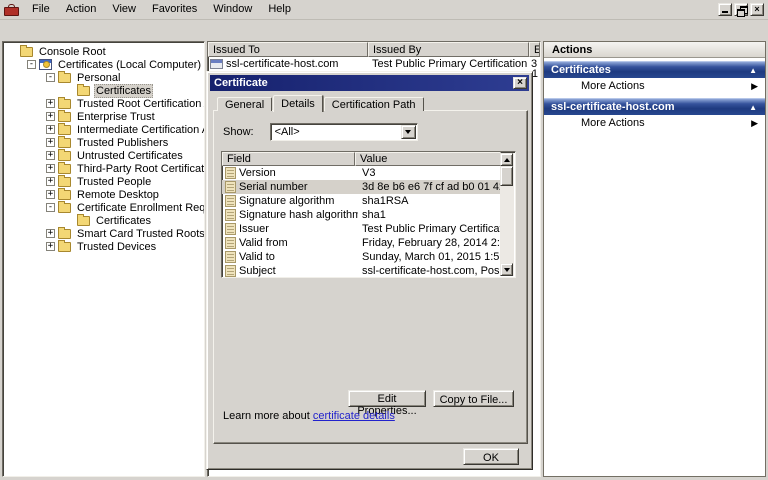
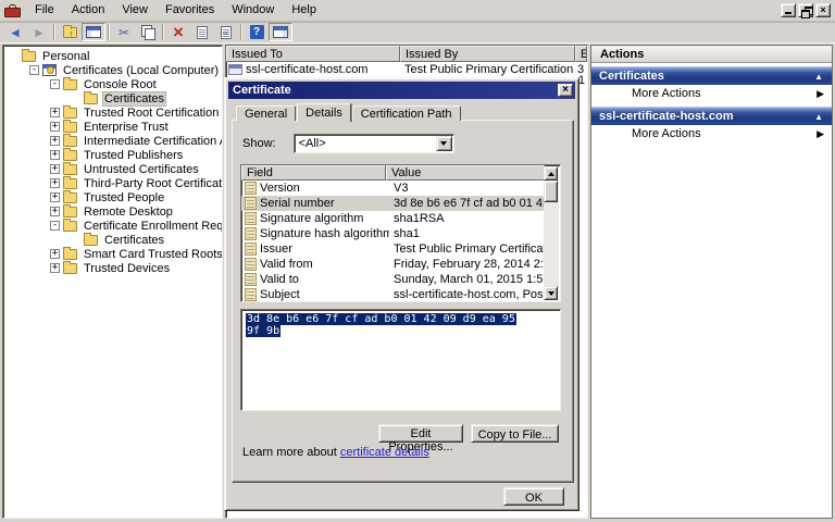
  File
  Action
  View
  Favorites
  Window
  Help
  ×
+ ↑
+ →
+ ?
- Console Root
+ Personal
  -
  Certificates (Local Computer)
  -
- Personal
+ Console Root
  Certificates
  +
  +
  Enterprise Trust
  +
  +
  Trusted Publishers
  +
  Untrusted Certificates
  +
  +
  Trusted People
  +
  Remote Desktop
  -
  Certificate Enrollment Req
  Certificates
  +
  Smart Card Trusted Roots
  +
  Trusted Devices
  Issued To
  Issued By
  E
  ssl-certificate-host.com
  Test Public Primary Certification
  3
  1
  Actions
  Certificates
  ▲
  More Actions
  ▶
  ssl-certificate-host.com
  ▲
  More Actions
  ▶
  Certificate
  ×
  General
  Details
  Certification Path
  Show:
  <All>
  Field
  Value
  Version
  V3
  Serial number
  3d 8e b6 e6 7f cf ad b0 01 4
  Signature algorithm
  sha1RSA
  Signature hash algorithm
  sha1
  Issuer
  Test Public Primary Certifica
  Valid from
  Friday, February 28, 2014 2:
  Valid to
  Sunday, March 01, 2015 1:5
  Subject
  ssl-certificate-host.com, Pos
+ 3d 8e b6 e6 7f cf ad b0 01 42 09 d9 ea 95
+ 9f 9b
  Edit Properties...
  Copy to File...
  Learn more about certificate details
  OK
